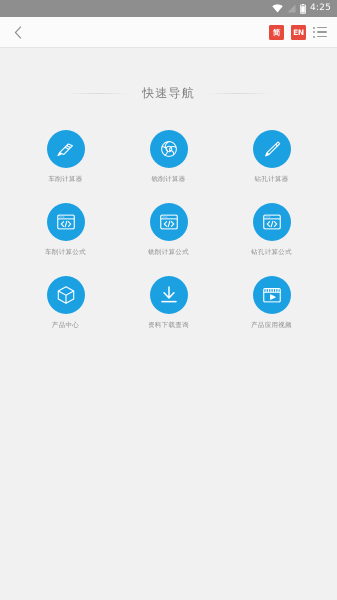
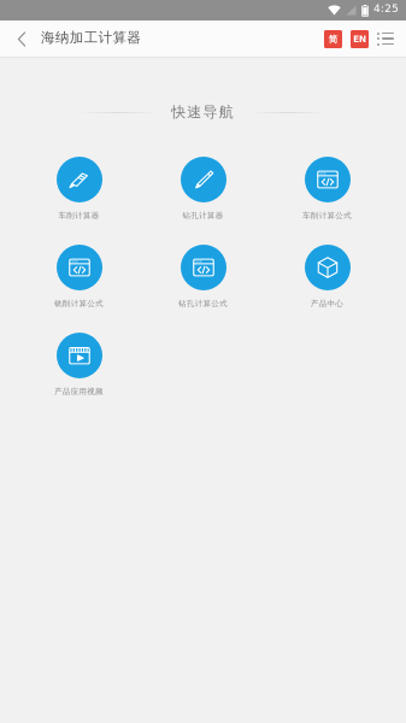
  4:25
+ 海纳加工计算器
  简
  EN
  快速导航
  车削计算器
- 铣削计算器
  钻孔计算器
  车削计算公式
  铣削计算公式
  钻孔计算公式
  产品中心
- 资料下载查询
  产品应用视频
